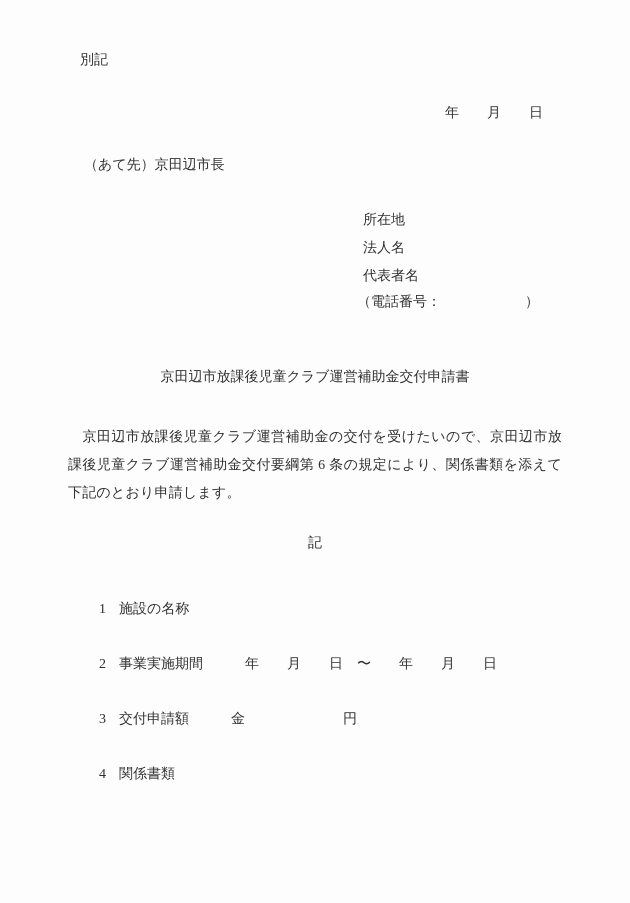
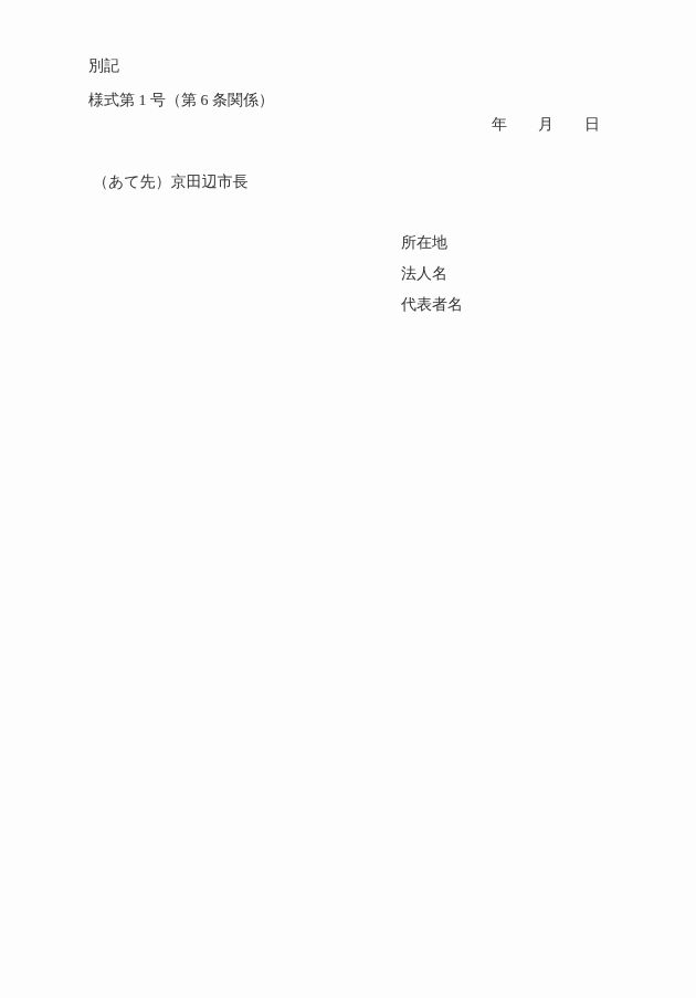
  別記
+ 様式第 1 号（第 6 条関係）
  年 月 日
  （あて先）京田辺市長
  所在地
  法人名
  代表者名
- （電話番号： ）
- 京田辺市放課後児童クラブ運営補助金交付申請書
- 京田辺市放課後児童クラブ運営補助金の交付を受けたいので、京田辺市放課後児童クラブ運営補助金交付要綱第 6 条の規定により、関係書類を添えて下記のとおり申請します。
- 記
- 1 施設の名称
- 2 事業実施期間 年 月 日 〜 年 月 日
- 3 交付申請額 金 円
- 4 関係書類
